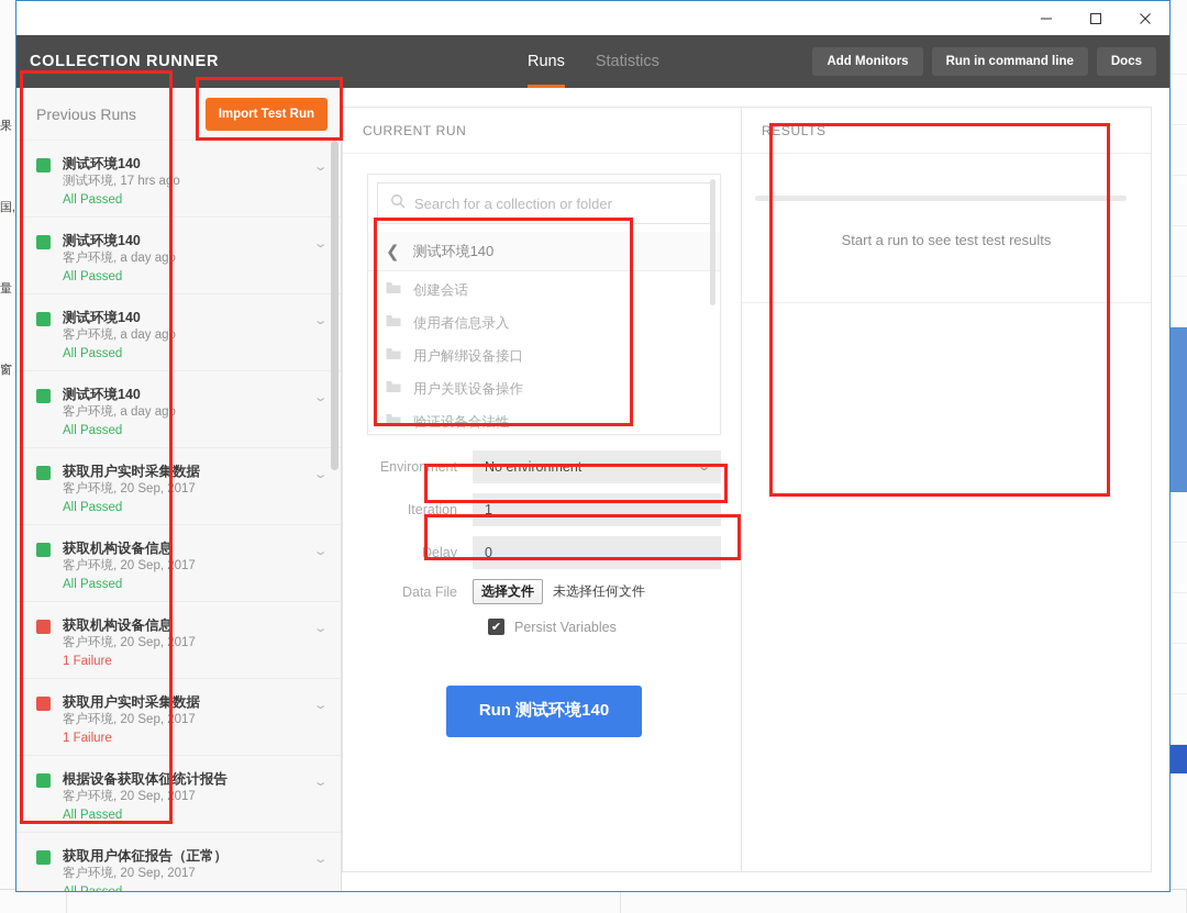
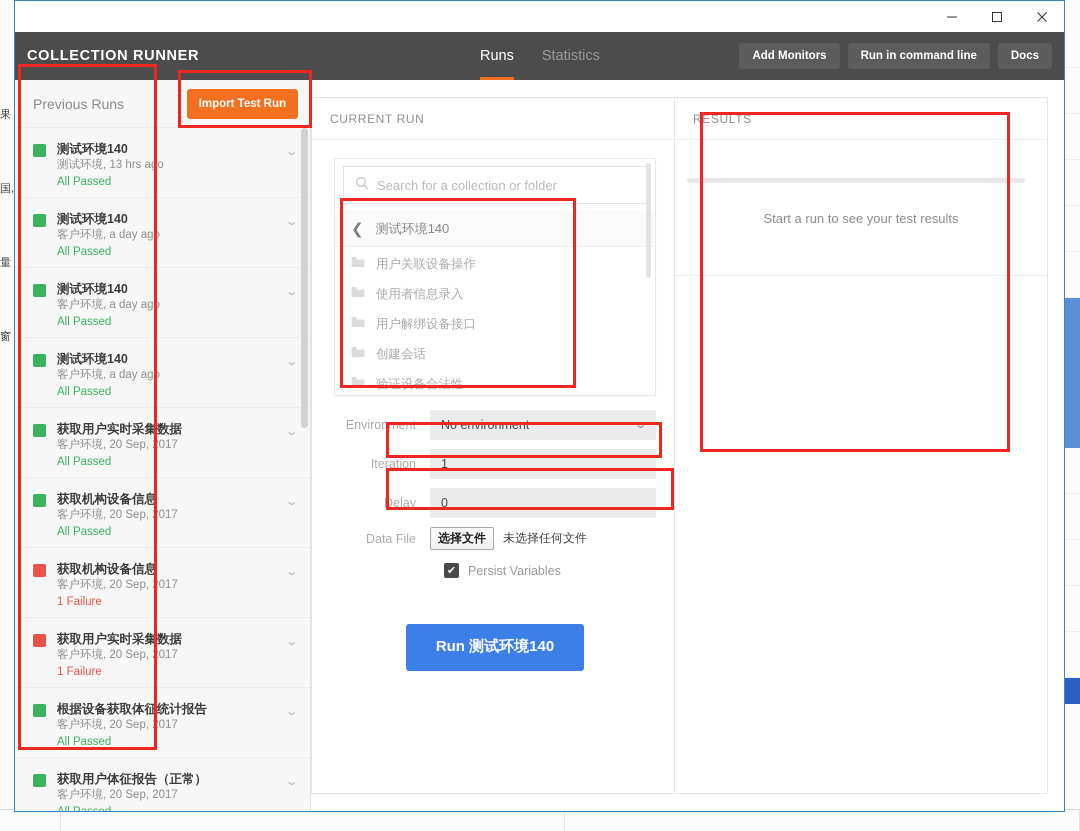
  果
  国,
  量
  窗
  COLLECTION RUNNER
  Runs
  Statistics
  Add Monitors
  Run in command line
  Docs
  Previous Runs
  Import Test Run
  测试环境140
- 测试环境, 17 hrs ago
+ 测试环境, 13 hrs ago
  All Passed
  ⌄
  测试环境140
  客户环境, a day ago
  All Passed
  ⌄
  测试环境140
  客户环境, a day ago
  All Passed
  ⌄
  测试环境140
  客户环境, a day ago
  All Passed
  ⌄
  获取用户实时采集数据
  客户环境, 20 Sep, 2017
  All Passed
  ⌄
  获取机构设备信息
  客户环境, 20 Sep, 2017
  All Passed
  ⌄
  获取机构设备信息
  客户环境, 20 Sep, 2017
  1 Failure
  ⌄
  获取用户实时采集数据
  客户环境, 20 Sep, 2017
  1 Failure
  ⌄
  根据设备获取体征统计报告
  客户环境, 20 Sep, 2017
  All Passed
  ⌄
  获取用户体征报告（正常）
  客户环境, 20 Sep, 2017
  ⌄
  CURRENT RUN
  Search for a collection or folder
  ❮
  测试环境140
- 创建会话
+ 用户关联设备操作
  使用者信息录入
  用户解绑设备接口
- 用户关联设备操作
+ 创建会话
  验证设备合法性
  Environment
  No environment
  ⌄
  Iteration
  1
  Delay
  0
  Data File
  选择文件
  未选择任何文件
  ✔
  Persist Variables
  Run 测试环境140
  RESULTS
- Start a run to see test test results
+ Start a run to see your test results
